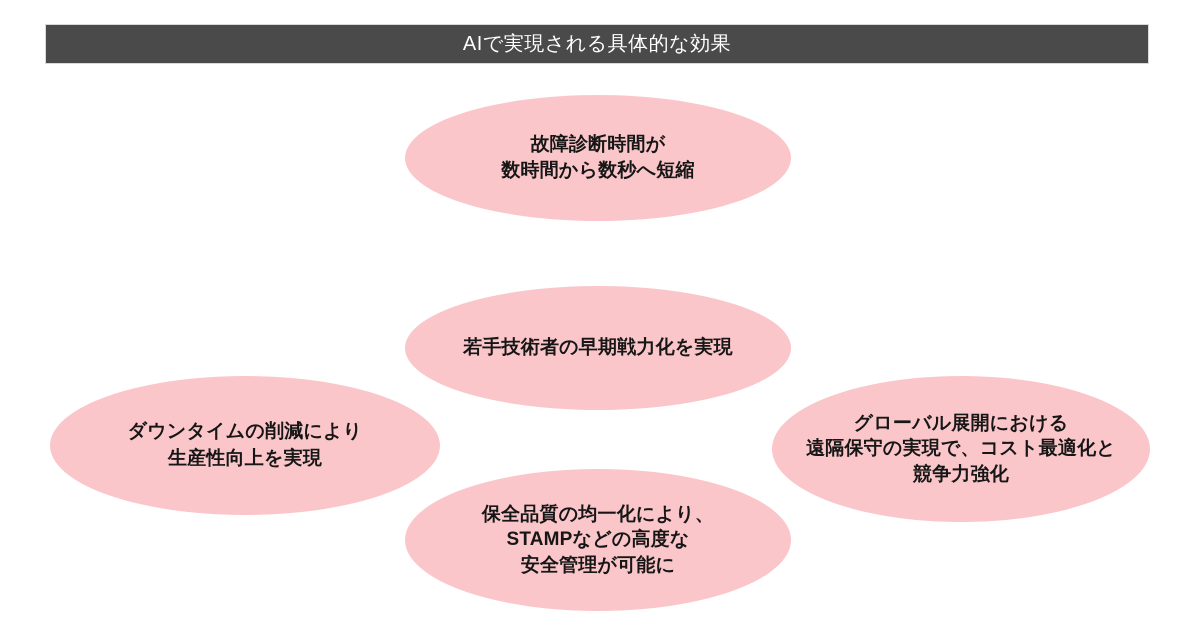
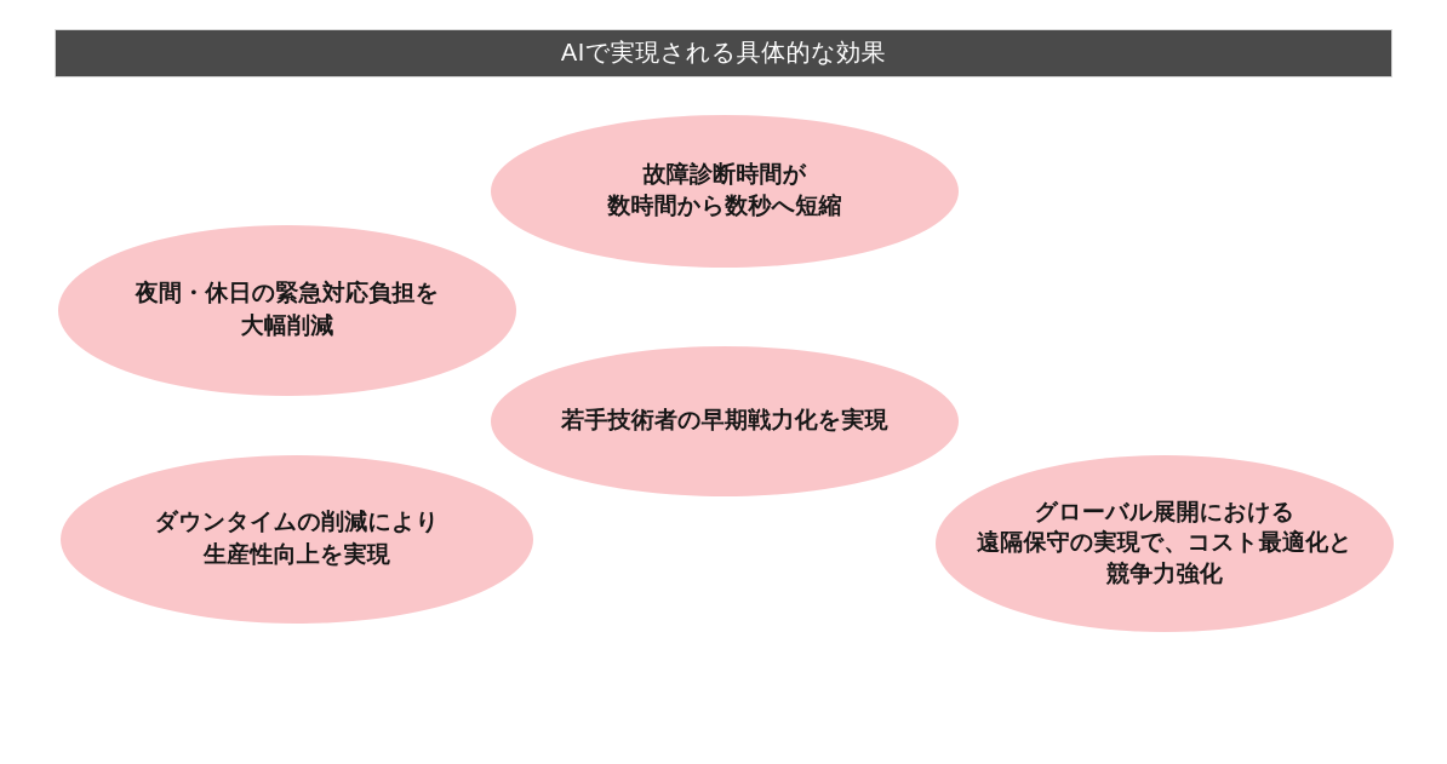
  AIで実現される具体的な効果
  故障診断時間が
  数時間から数秒へ短縮
+ 夜間・休日の緊急対応負担を
+ 大幅削減
  若手技術者の早期戦力化を実現
  ダウンタイムの削減により
  生産性向上を実現
  グローバル展開における
  遠隔保守の実現で、コスト最適化と
  競争力強化
- 保全品質の均一化により、
- STAMPなどの高度な
- 安全管理が可能に
